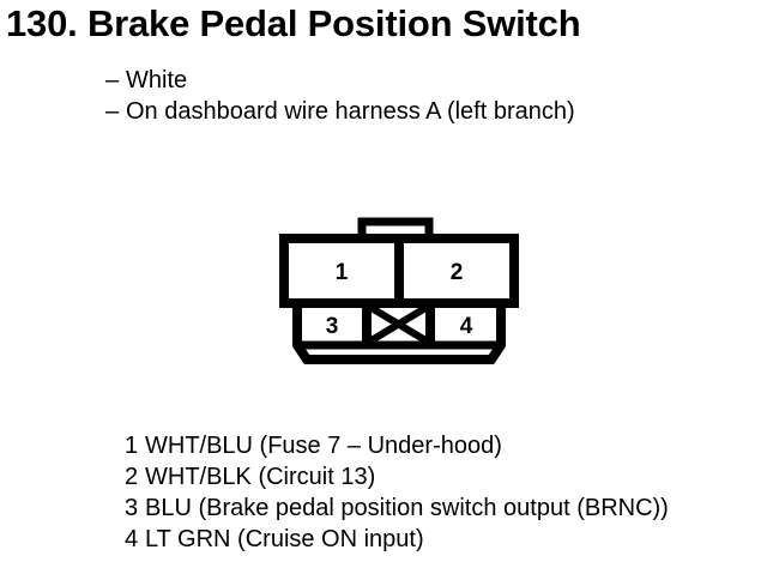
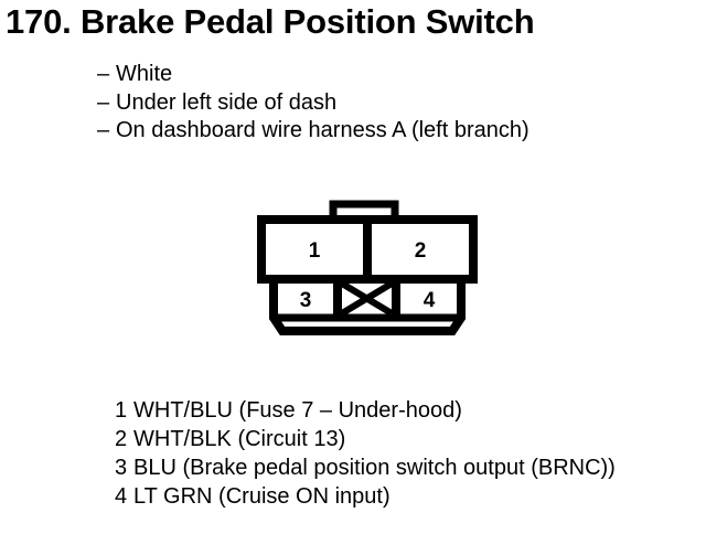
- 130. Brake Pedal Position Switch
+ 170. Brake Pedal Position Switch
  – White
+ – Under left side of dash
  – On dashboard wire harness A (left branch)
  1
  2
  3
  4
  1 WHT/BLU (Fuse 7 – Under-hood)
  2 WHT/BLK (Circuit 13)
  3 BLU (Brake pedal position switch output (BRNC))
  4 LT GRN (Cruise ON input)
